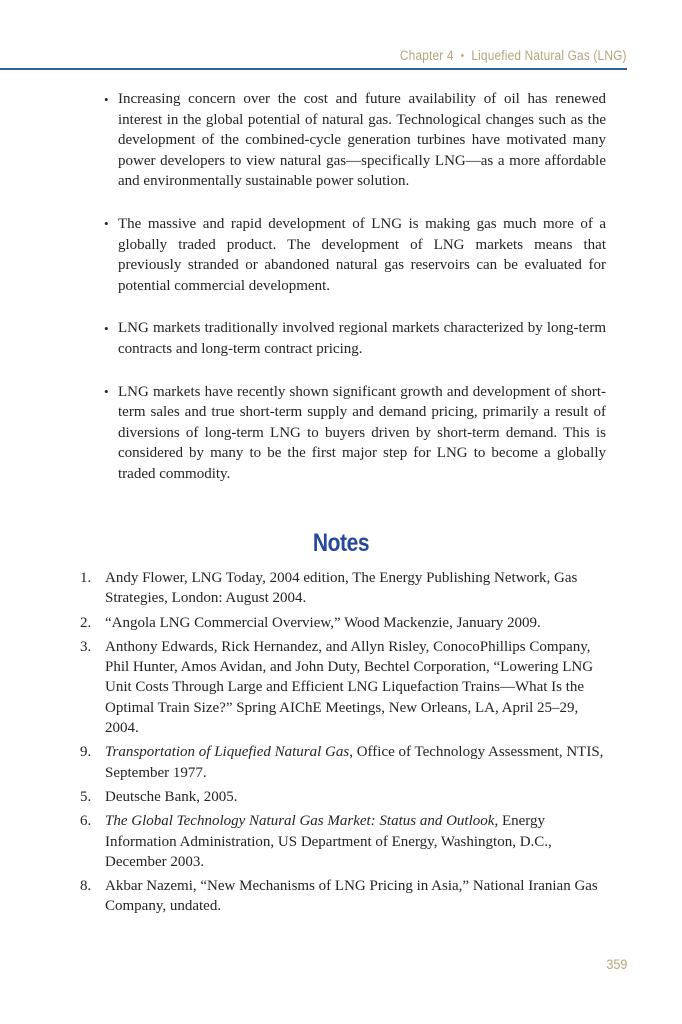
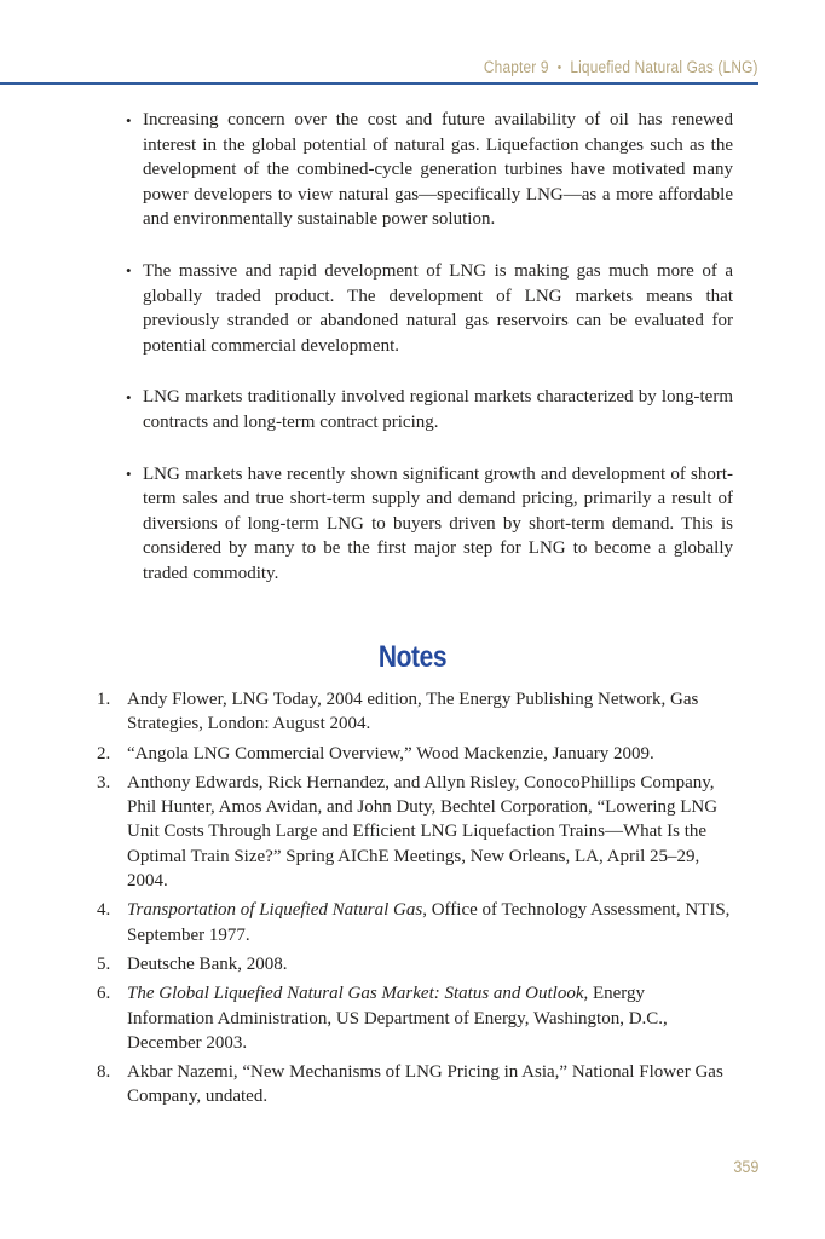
- Chapter 4 • Liquefied Natural Gas (LNG)
+ Chapter 9 • Liquefied Natural Gas (LNG)
  •
- Increasing concern over the cost and future availability of oil has renewed interest in the global potential of natural gas. Technological changes such as the development of the combined-cycle generation turbines have motivated many power developers to view natural gas—specifically LNG—as a more affordable and environmentally sustainable power solution.
+ Increasing concern over the cost and future availability of oil has renewed interest in the global potential of natural gas. Liquefaction changes such as the development of the combined-cycle generation turbines have motivated many power developers to view natural gas—specifically LNG—as a more affordable and environmentally sustainable power solution.
  •
  The massive and rapid development of LNG is making gas much more of a globally traded product. The development of LNG markets means that previously stranded or abandoned natural gas reservoirs can be evaluated for potential commercial development.
  •
  LNG markets traditionally involved regional markets characterized by long-term contracts and long-term contract pricing.
  •
  LNG markets have recently shown significant growth and development of short-term sales and true short-term supply and demand pricing, primarily a result of diversions of long-term LNG to buyers driven by short-term demand. This is considered by many to be the first major step for LNG to become a globally traded commodity.
  Notes
  1.
  Andy Flower, LNG Today, 2004 edition, The Energy Publishing Network, Gas Strategies, London: August 2004.
  2.
  “Angola LNG Commercial Overview,” Wood Mackenzie, January 2009.
  3.
  Anthony Edwards, Rick Hernandez, and Allyn Risley, ConocoPhillips Company, Phil Hunter, Amos Avidan, and John Duty, Bechtel Corporation, “Lowering LNG Unit Costs Through Large and Efficient LNG Liquefaction Trains—What Is the Optimal Train Size?” Spring AIChE Meetings, New Orleans, LA, April 25–29, 2004.
- 9.
+ 4.
  Transportation of Liquefied Natural Gas, Office of Technology Assessment, NTIS, September 1977.
  5.
- Deutsche Bank, 2005.
+ Deutsche Bank, 2008.
  6.
- The Global Technology Natural Gas Market: Status and Outlook, Energy Information Administration, US Department of Energy, Washington, D.C., December 2003.
+ The Global Liquefied Natural Gas Market: Status and Outlook, Energy Information Administration, US Department of Energy, Washington, D.C., December 2003.
  8.
- Akbar Nazemi, “New Mechanisms of LNG Pricing in Asia,” National Iranian Gas Company, undated.
+ Akbar Nazemi, “New Mechanisms of LNG Pricing in Asia,” National Flower Gas Company, undated.
  359
